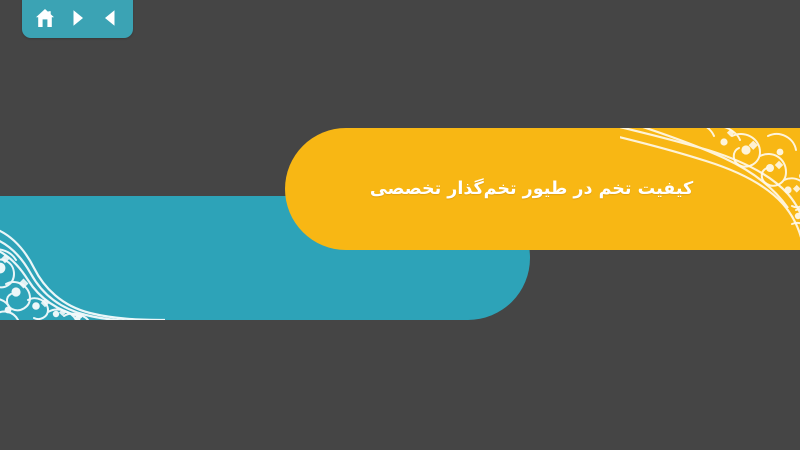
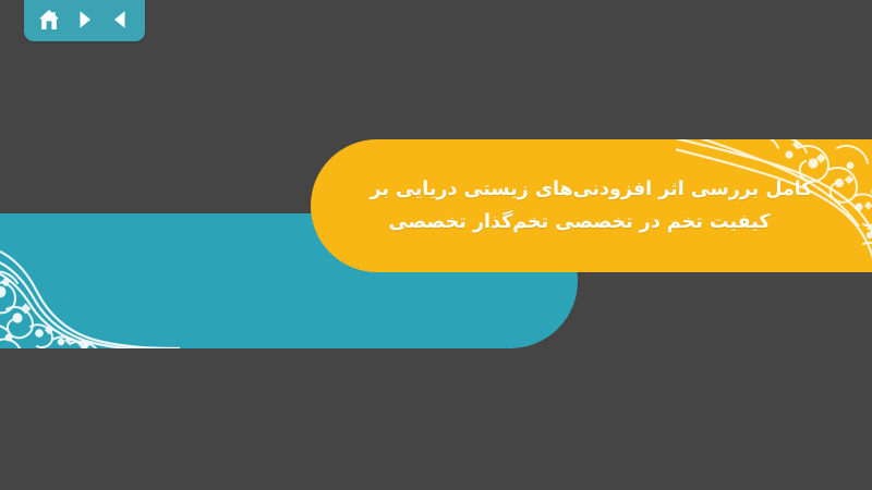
+ کامل بررسی اثر افزودنی‌های زیستی دریایی بر
- کیفیت تخم در طیور تخم‌گذار تخصصی
+ کیفیت تخم در تخصصی تخم‌گذار تخصصی
